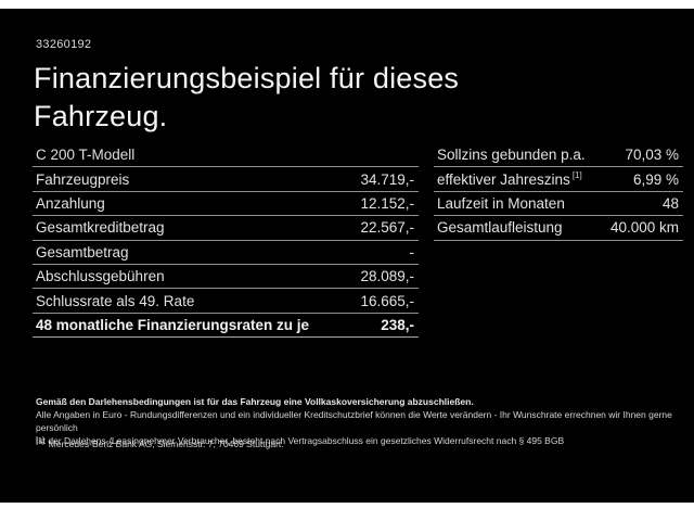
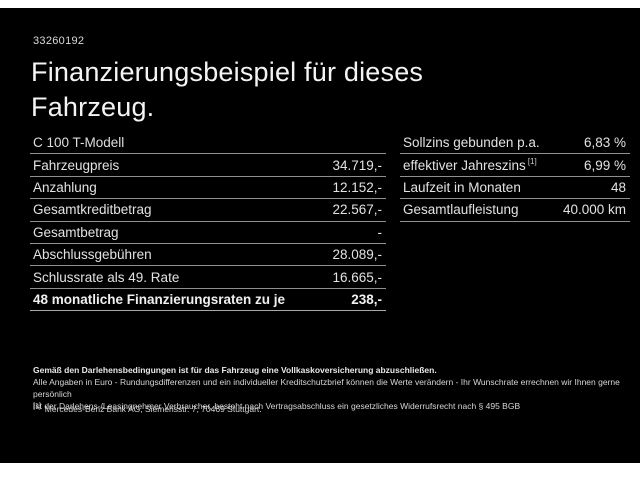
  33260192
  Finanzierungsbeispiel für dieses
  Fahrzeug.
- C 200 T-Modell
+ C 100 T-Modell
  Fahrzeugpreis
  34.719,-
  Anzahlung
  12.152,-
  Gesamtkreditbetrag
  22.567,-
  Gesamtbetrag
  -
  Abschlussgebühren
  28.089,-
  Schlussrate als 49. Rate
  16.665,-
  48 monatliche Finanzierungsraten zu je
  238,-
  Sollzins gebunden p.a.
- 70,03 %
+ 6,83 %
  effektiver Jahreszins [1]
  6,99 %
  Laufzeit in Monaten
  48
  Gesamtlaufleistung
  40.000 km
  Gemäß den Darlehensbedingungen ist für das Fahrzeug eine Vollkaskoversicherung abzuschließen.
  Alle Angaben in Euro - Rundungsdifferenzen und ein individueller Kreditschutzbrief können die Werte verändern - Ihr Wunschrate errechnen wir Ihnen gerne persönlich
  Ist der Darlehens-/Leasingnehmer Verbraucher, besteht nach Vertragsabschluss ein gesetzliches Widerrufsrecht nach § 495 BGB
  Mercedes-Benz Bank AG, Siemensstr. 7, 70469 Stuttgart.
